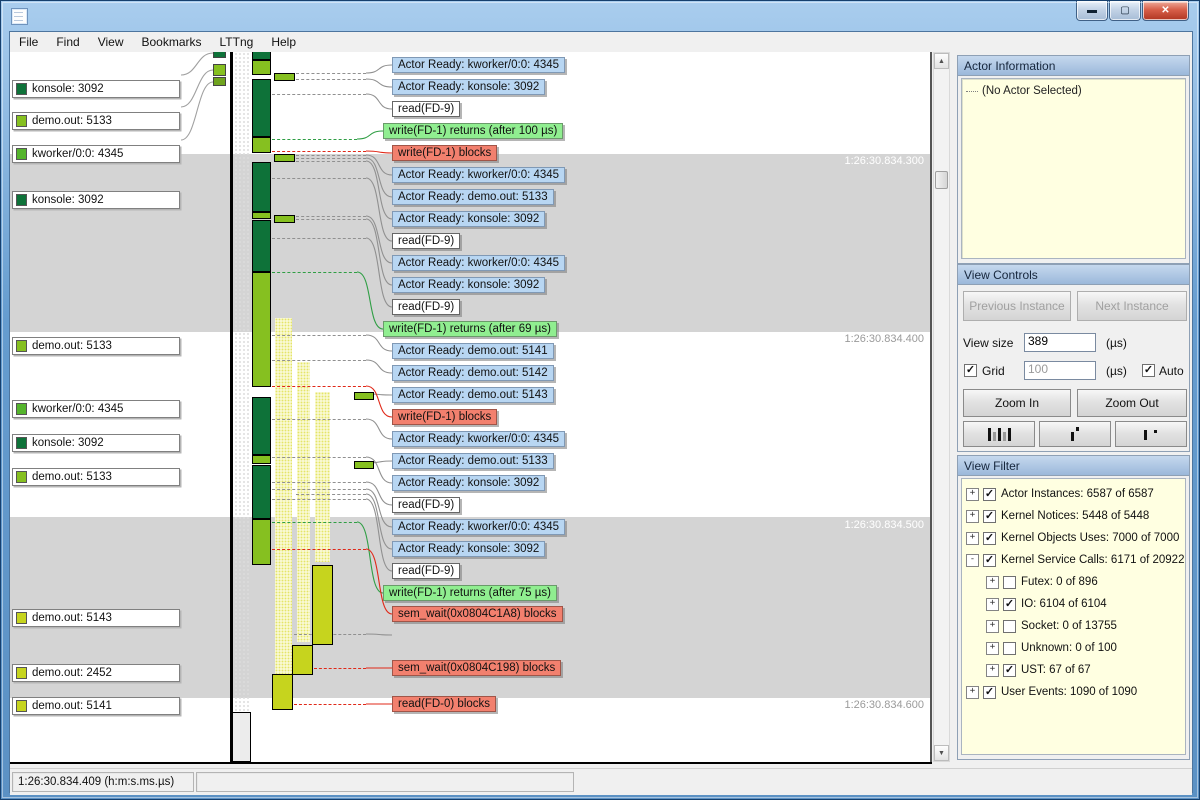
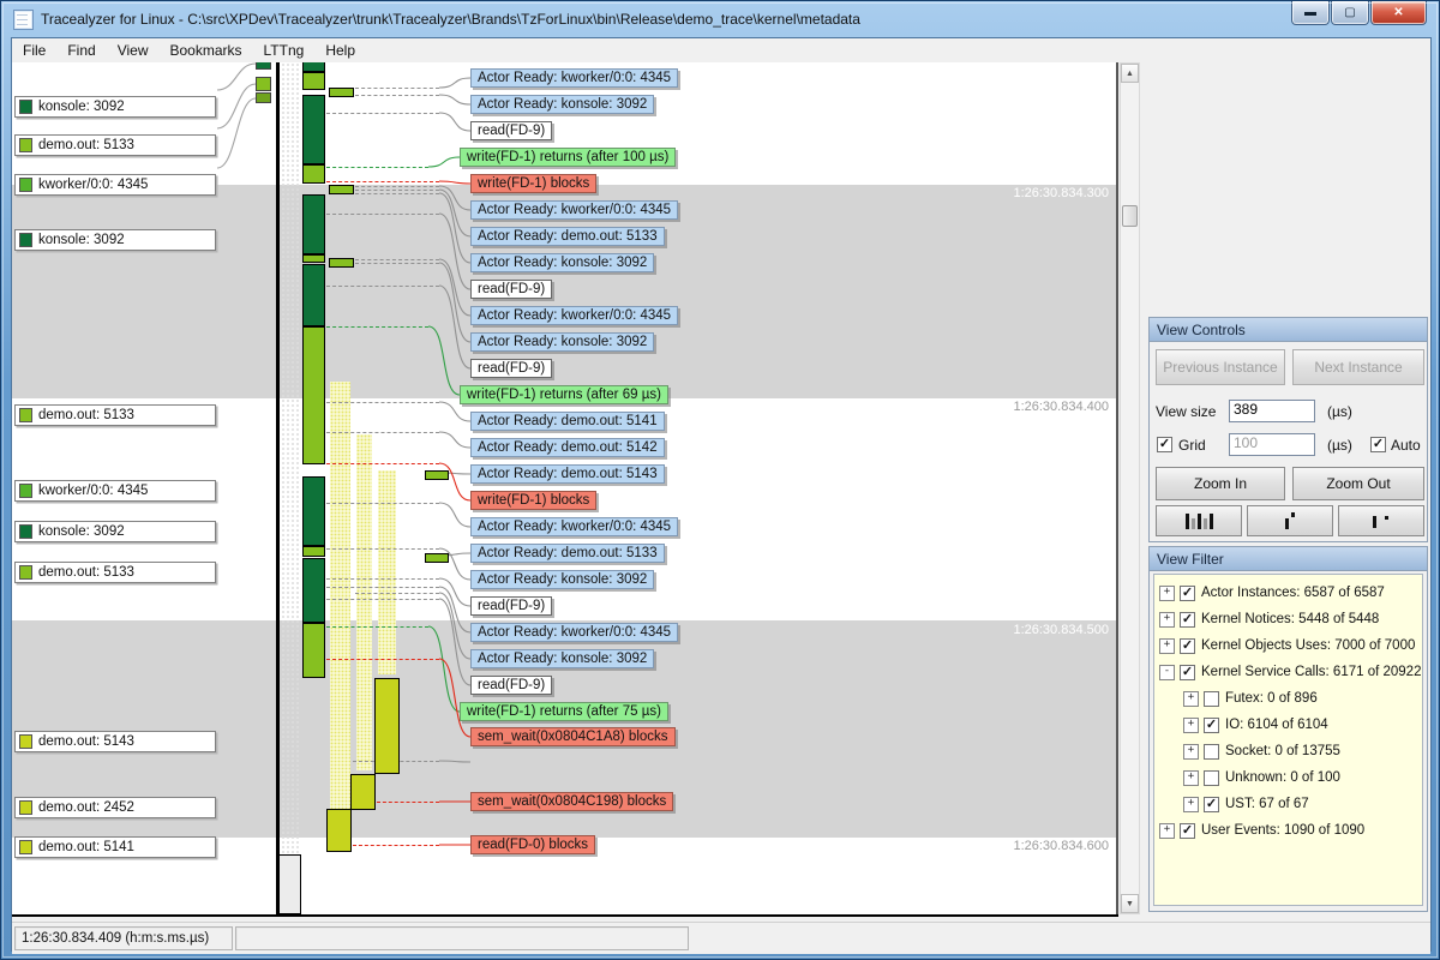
+ Tracealyzer for Linux - C:\src\XPDev\Tracealyzer\trunk\Tracealyzer\Brands\TzForLinux\bin\Release\demo_trace\kernel\metadata
  ▬
  ▢
  ✕
  File
  Find
  View
  Bookmarks
  LTTng
  Help
  konsole: 3092
  demo.out: 5133
  kworker/0:0: 4345
  konsole: 3092
  demo.out: 5133
  kworker/0:0: 4345
  konsole: 3092
  demo.out: 5133
  demo.out: 5143
  demo.out: 2452
  demo.out: 5141
  1:26:30.834.300
  1:26:30.834.400
  1:26:30.834.500
  1:26:30.834.600
  Actor Ready: kworker/0:0: 4345
  Actor Ready: konsole: 3092
  read(FD-9)
  write(FD-1) returns (after 100 µs)
  write(FD-1) blocks
  Actor Ready: kworker/0:0: 4345
  Actor Ready: demo.out: 5133
  Actor Ready: konsole: 3092
  read(FD-9)
  Actor Ready: kworker/0:0: 4345
  Actor Ready: konsole: 3092
  read(FD-9)
  write(FD-1) returns (after 69 µs)
  Actor Ready: demo.out: 5141
  Actor Ready: demo.out: 5142
  Actor Ready: demo.out: 5143
  write(FD-1) blocks
  Actor Ready: kworker/0:0: 4345
  Actor Ready: demo.out: 5133
  Actor Ready: konsole: 3092
  read(FD-9)
  Actor Ready: kworker/0:0: 4345
  Actor Ready: konsole: 3092
  read(FD-9)
  write(FD-1) returns (after 75 µs)
  sem_wait(0x0804C1A8) blocks
  sem_wait(0x0804C198) blocks
  read(FD-0) blocks
- Actor Information
- (No Actor Selected)
  View Controls
  Previous Instance
  Next Instance
  View size
  389
  (µs)
  ✓
  Grid
  100
  (µs)
  ✓
  Auto
  Zoom In
  Zoom Out
  View Filter
  +
  ✓
  Actor Instances: 6587 of 6587
  +
  ✓
  Kernel Notices: 5448 of 5448
  +
  ✓
  Kernel Objects Uses: 7000 of 7000
  -
  ✓
  Kernel Service Calls: 6171 of 20922
  +
  Futex: 0 of 896
  +
  ✓
  IO: 6104 of 6104
  +
  Socket: 0 of 13755
  +
  Unknown: 0 of 100
  +
  ✓
  UST: 67 of 67
  +
  ✓
  User Events: 1090 of 1090
  1:26:30.834.409 (h:m:s.ms.µs)
